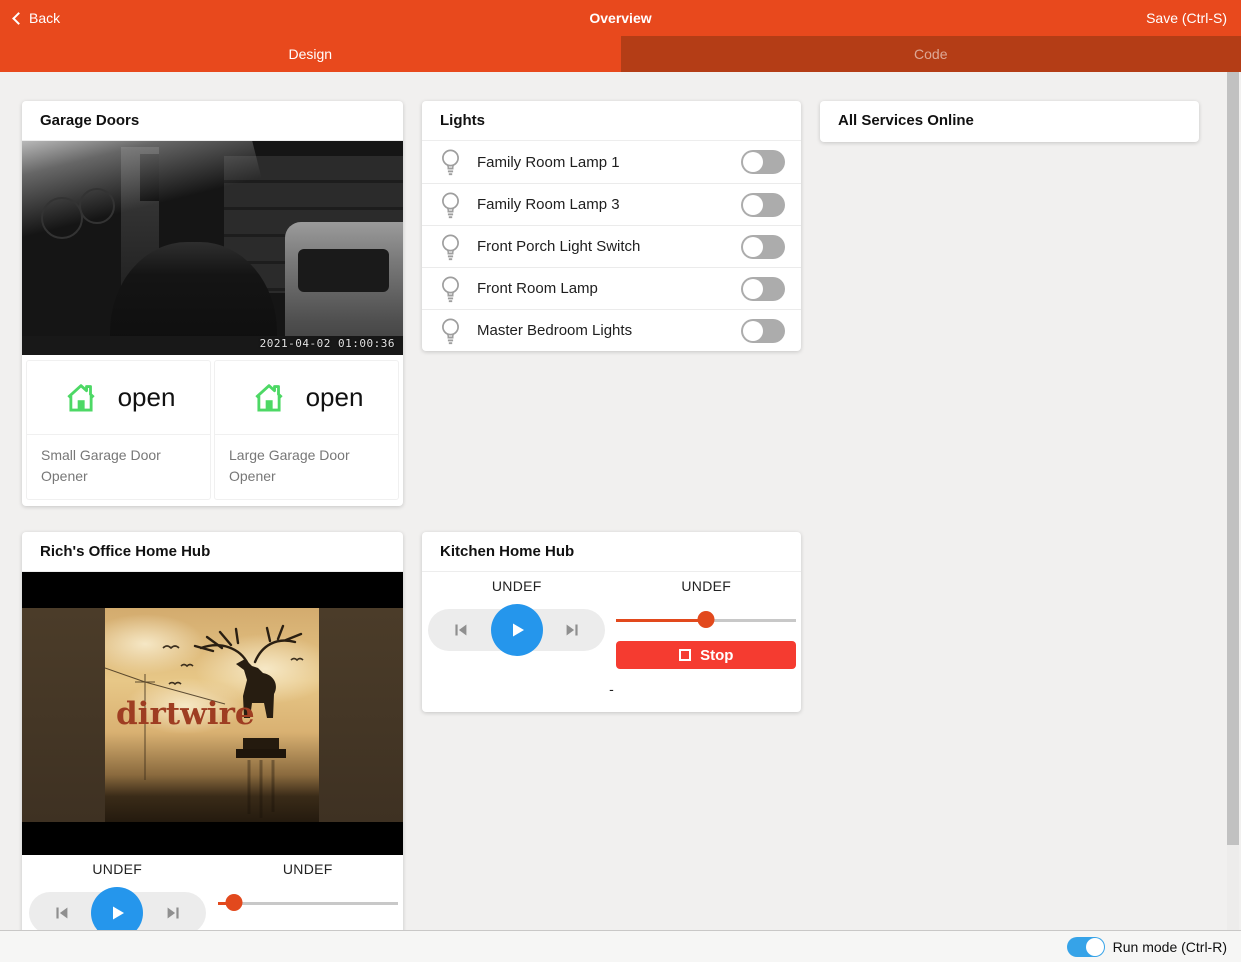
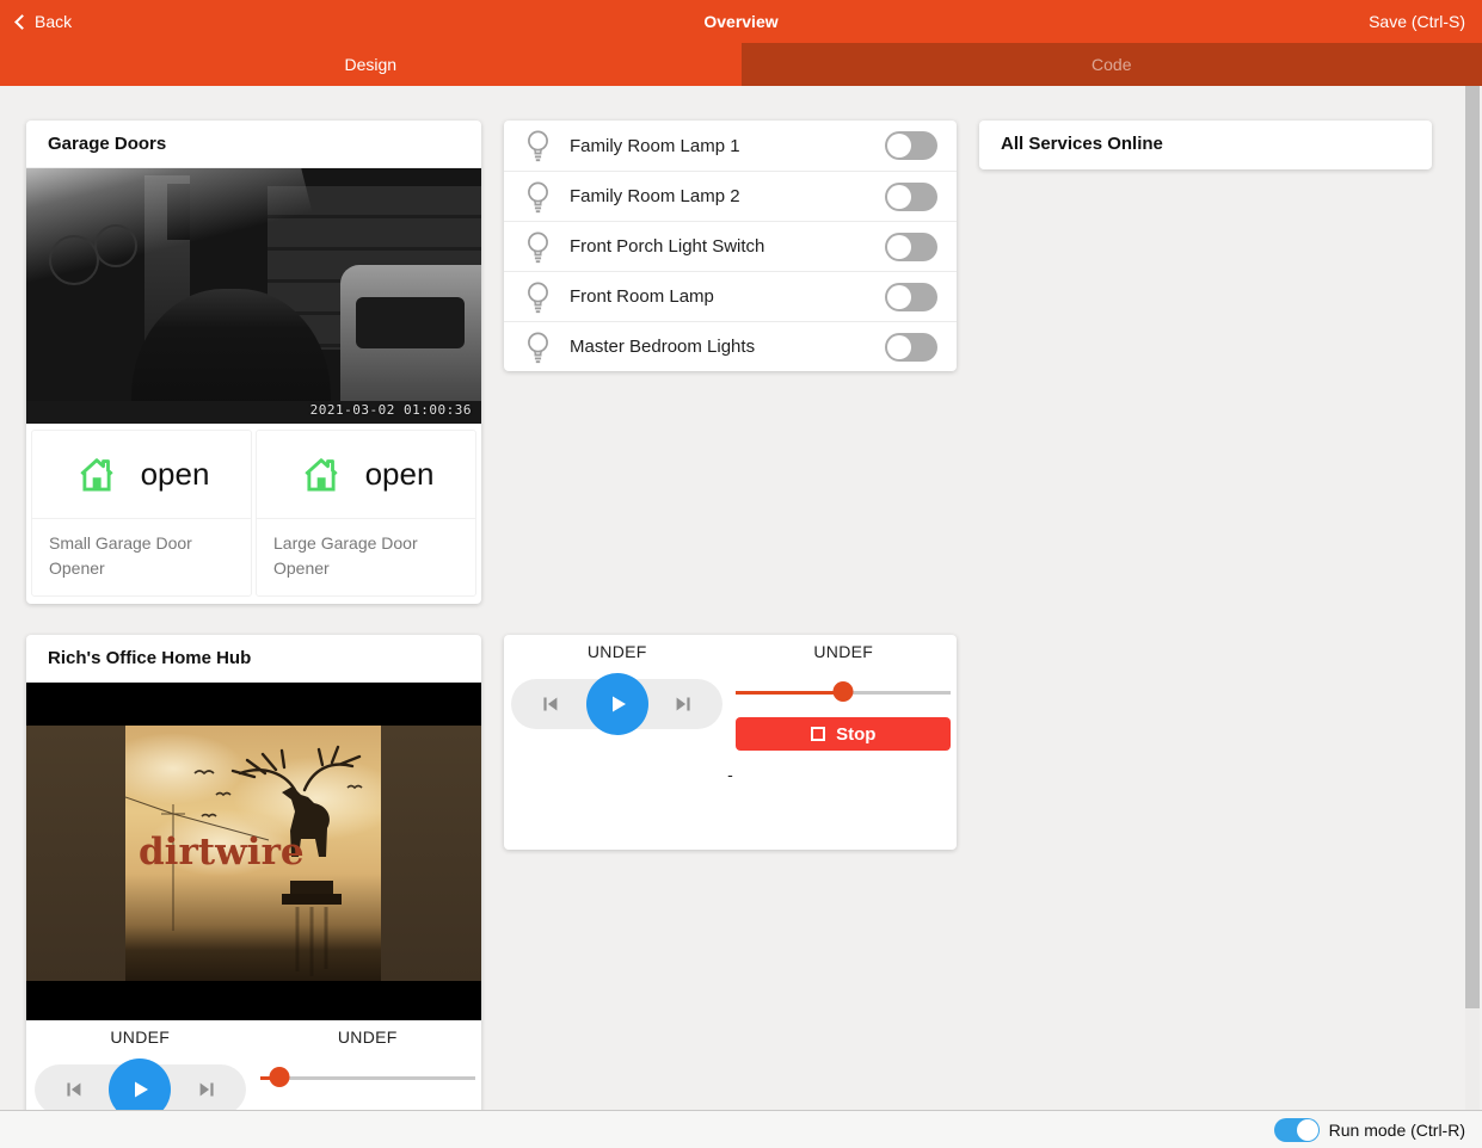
  Back
  Overview
  Save (Ctrl-S)
  Design
  Code
  Garage Doors
- 2021-04-02 01:00:36
+ 2021-03-02 01:00:36
  open
  Small Garage Door Opener
  open
  Large Garage Door Opener
- Lights
  Family Room Lamp 1
- Family Room Lamp 3
+ Family Room Lamp 2
  Front Porch Light Switch
  Front Room Lamp
  Master Bedroom Lights
  All Services Online
  Rich's Office Home Hub
  dirtwire
  UNDEF
  UNDEF
- Kitchen Home Hub
  UNDEF
  UNDEF
  Stop
  -
  Run mode (Ctrl-R)
